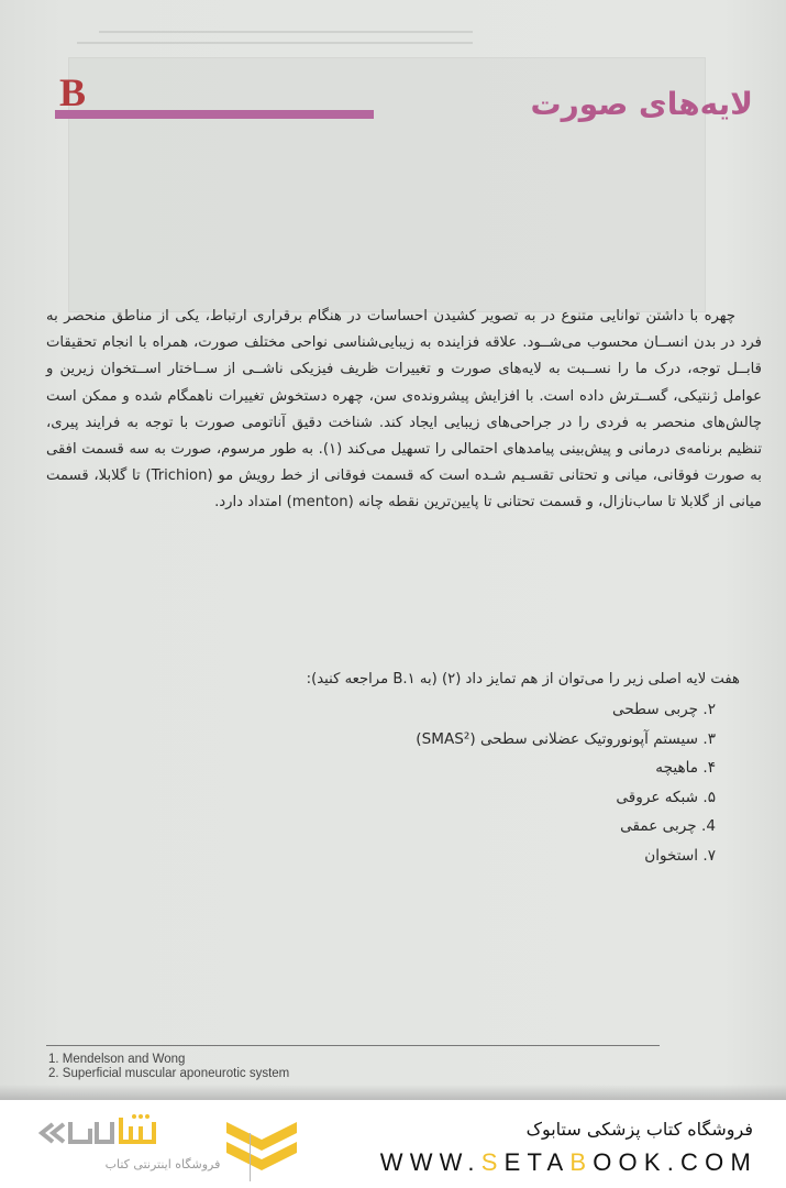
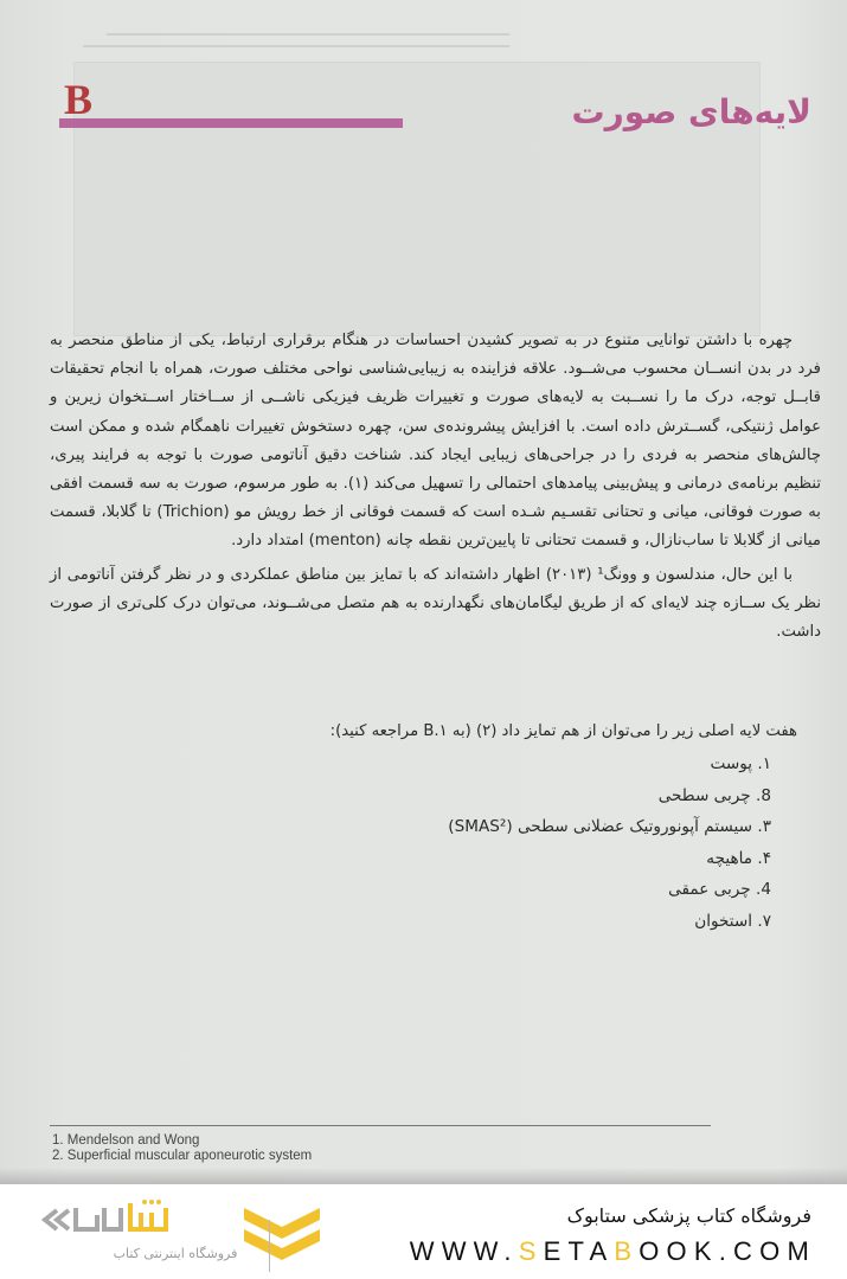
  B
  لایه‌های صورت
  چهره با داشتن توانایی متنوع در به تصویر کشیدن احساسات در هنگام برقراری ارتباط، یکی از مناطق منحصر به فرد در بدن انســان محسوب می‌شــود. علاقه فزاینده به زیبایی‌شناسی نواحی مختلف صورت، همراه با انجام تحقیقات قابــل توجه، درک ما را نســبت به لایه‌های صورت و تغییرات ظریف فیزیکی ناشــی از ســاختار اســتخوان زیرین و عوامل ژنتیکی، گســترش داده است. با افزایش پیشرونده‌ی سن، چهره دستخوش تغییرات ناهمگام شده و ممکن است چالش‌های منحصر به فردی را در جراحی‌های زیبایی ایجاد کند. شناخت دقیق آناتومی صورت با توجه به فرایند پیری، تنظیم برنامه‌ی درمانی و پیش‌بینی پیامدهای احتمالی را تسهیل می‌کند (۱). به طور مرسوم، صورت به سه قسمت افقی به صورت فوقانی، میانی و تحتانی تقسـیم شـده است که قسمت فوقانی از خط رویش مو (Trichion) تا گلابلا، قسمت میانی از گلابلا تا ساب‌نازال، و قسمت تحتانی تا پایین‌ترین نقطه چانه (menton) امتداد دارد.
+ با این حال، مندلسون و وونگ¹ (۲۰۱۳) اظهار داشته‌اند که با تمایز بین مناطق عملکردی و در نظر گرفتن آناتومی از نظر یک ســازه چند لایه‌ای که از طریق لیگامان‌های نگهدارنده به هم متصل می‌شــوند، می‌توان درک کلی‌تری از صورت داشت.
  هفت لایه اصلی زیر را می‌توان از هم تمایز داد (۲) (به B.۱ مراجعه کنید):
+ ۱. پوست
- ۲. چربی سطحی
+ 8. چربی سطحی
  ۳. سیستم آپونوروتیک عضلانی سطحی (SMAS²)
  ۴. ماهیچه
- ۵. شبکه عروقی
  4. چربی عمقی
  ۷. استخوان
  1. Mendelson and Wong
  2. Superficial muscular aponeurotic system
  فروشگاه اینترنتی کتاب
  فروشگاه کتاب پزشکی ستابوک
  WWW.SETABOOK.COM
